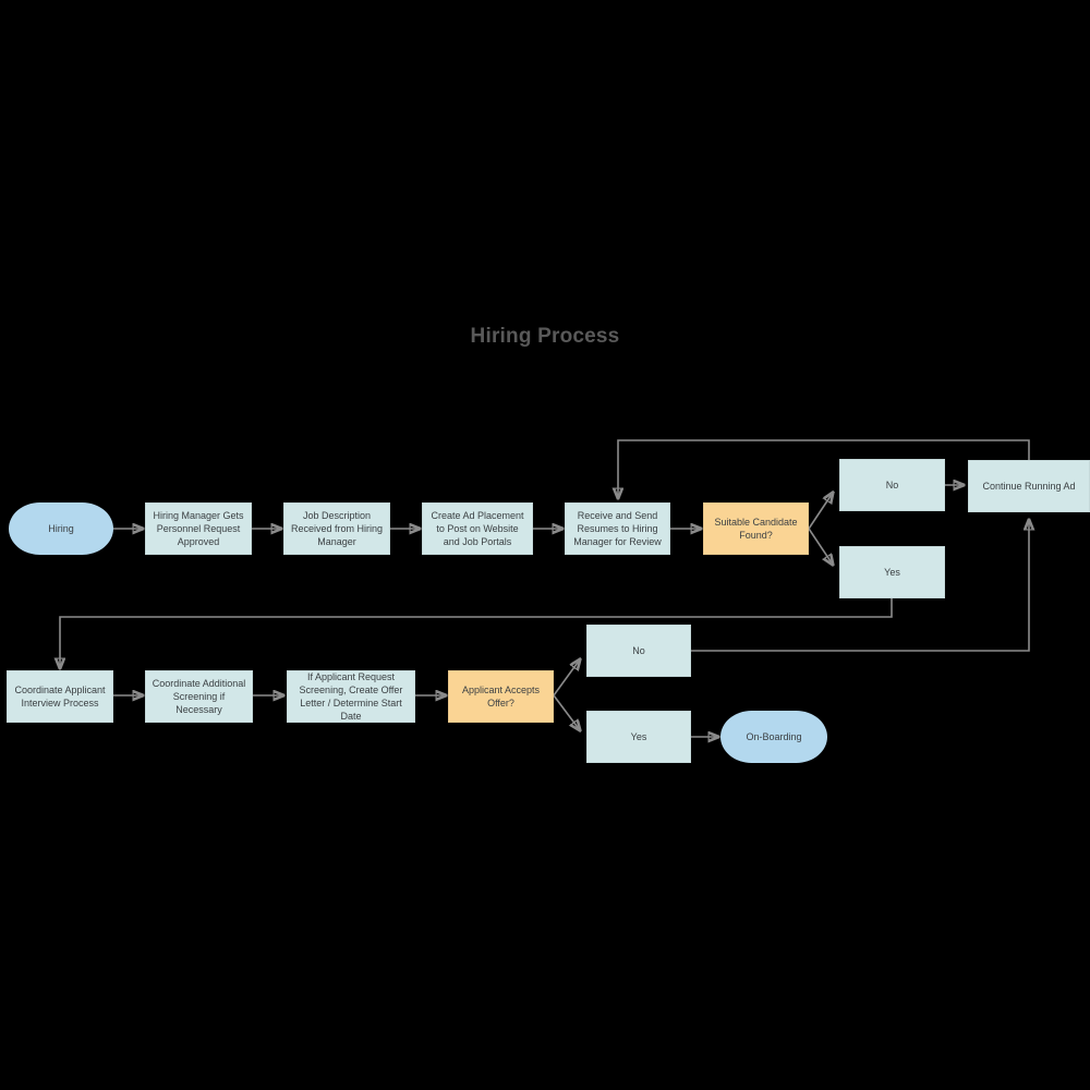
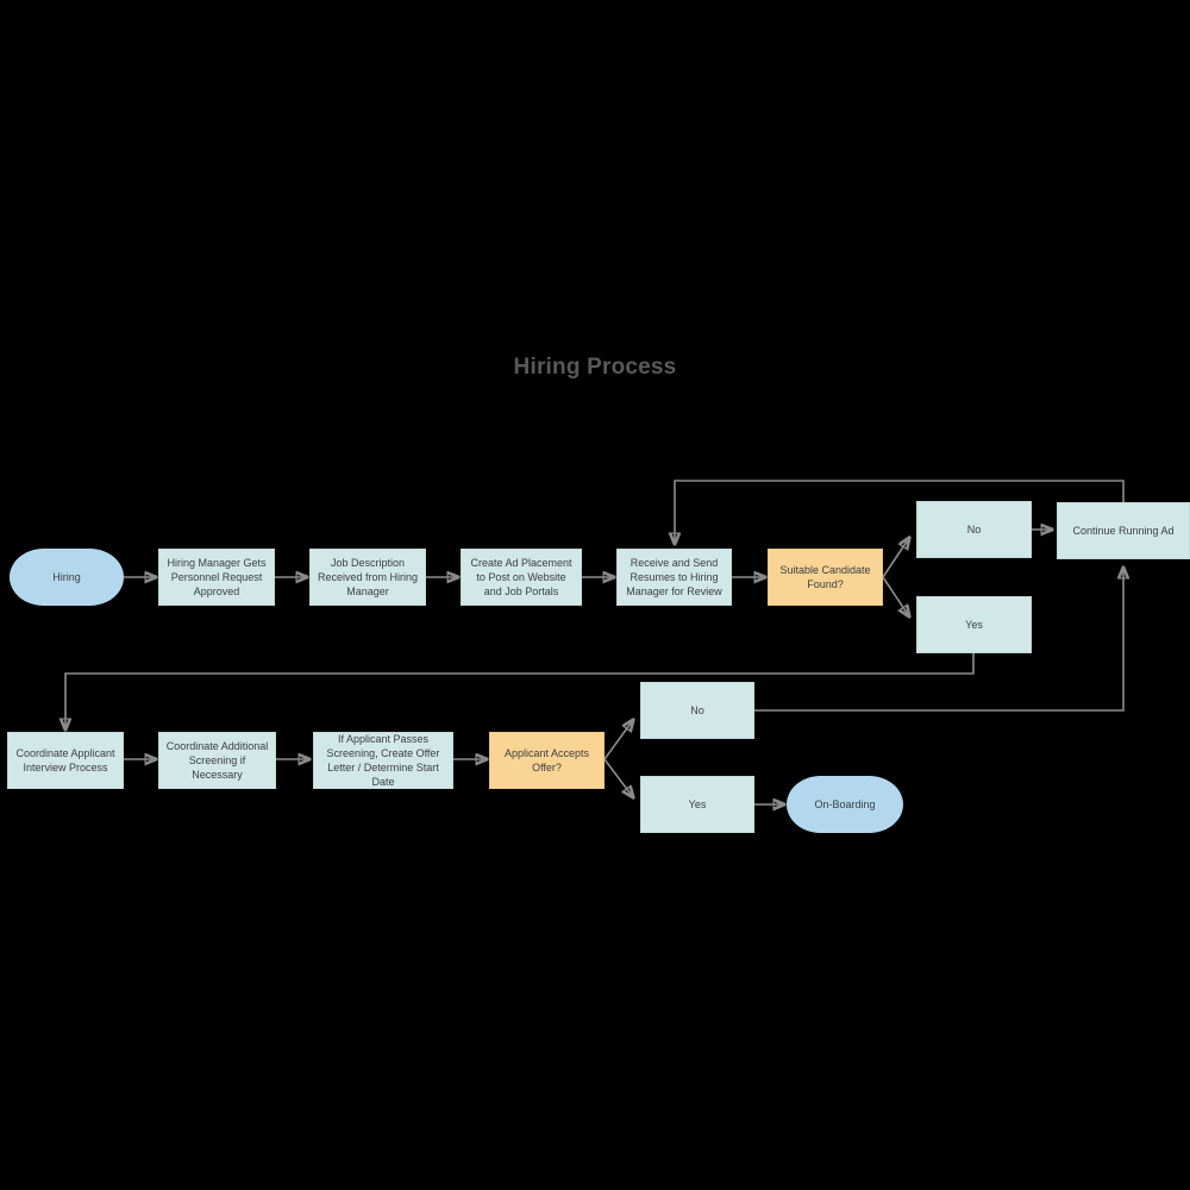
  Hiring Process
  Hiring
  Hiring Manager Gets Personnel Request Approved
  Job Description Received from Hiring Manager
  Create Ad Placement to Post on Website and Job Portals
  Receive and Send Resumes to Hiring Manager for Review
  Suitable Candidate Found?
  No
  Yes
  Continue Running Ad
  Coordinate Applicant Interview Process
  Coordinate Additional Screening if Necessary
- If Applicant Request Screening, Create Offer Letter / Determine Start Date
+ If Applicant Passes Screening, Create Offer Letter / Determine Start Date
  Applicant Accepts Offer?
  No
  Yes
  On-Boarding
